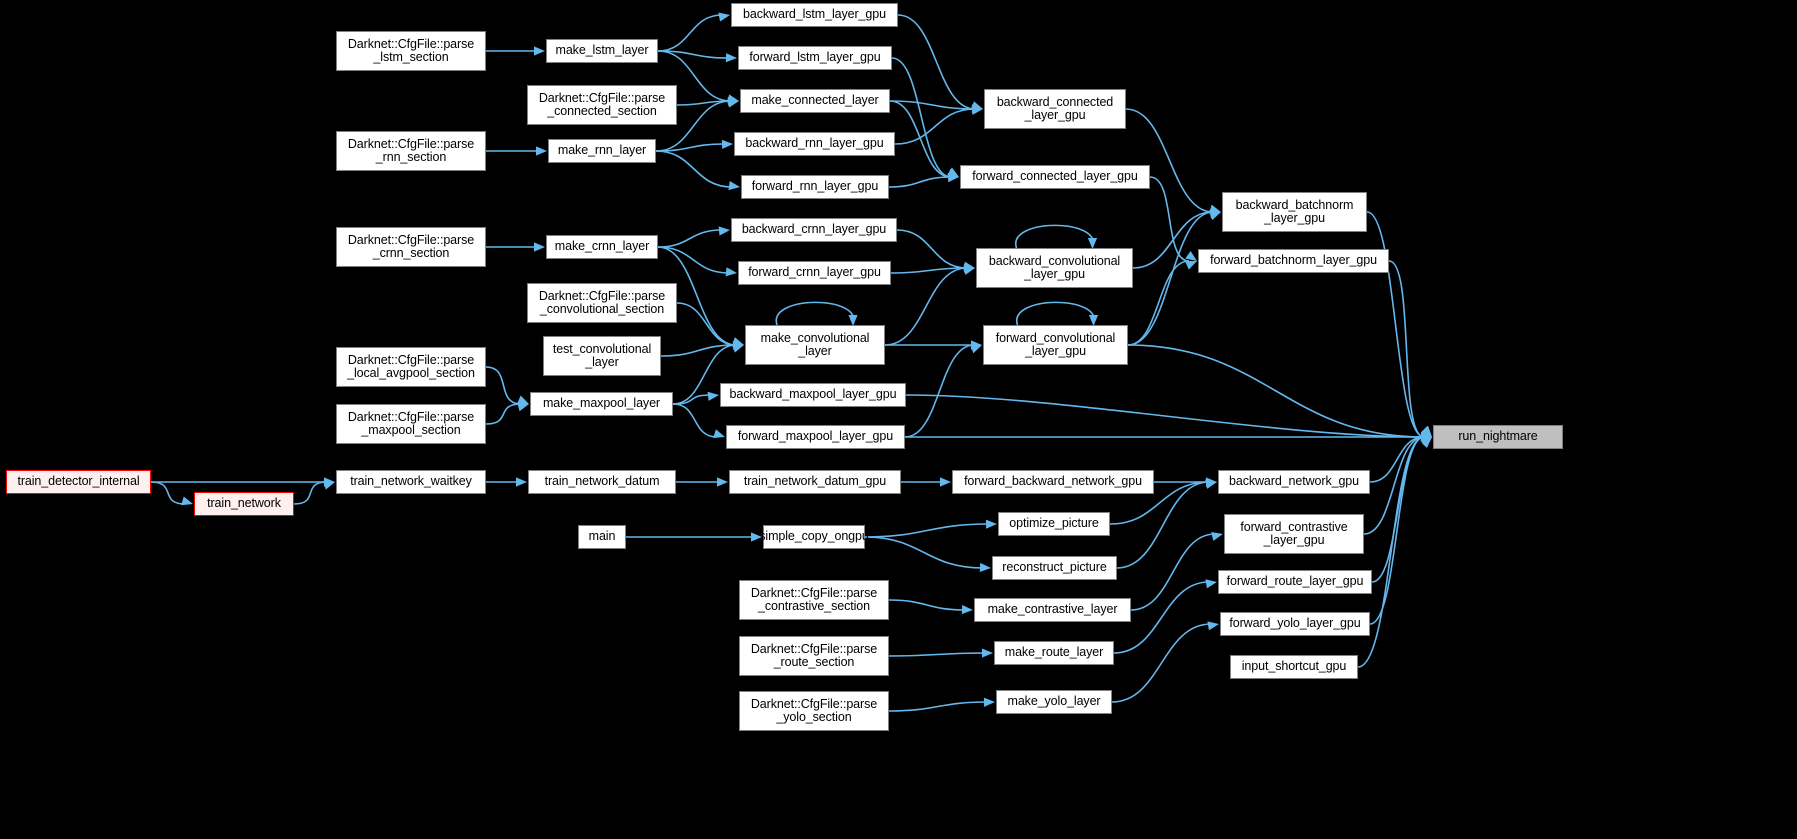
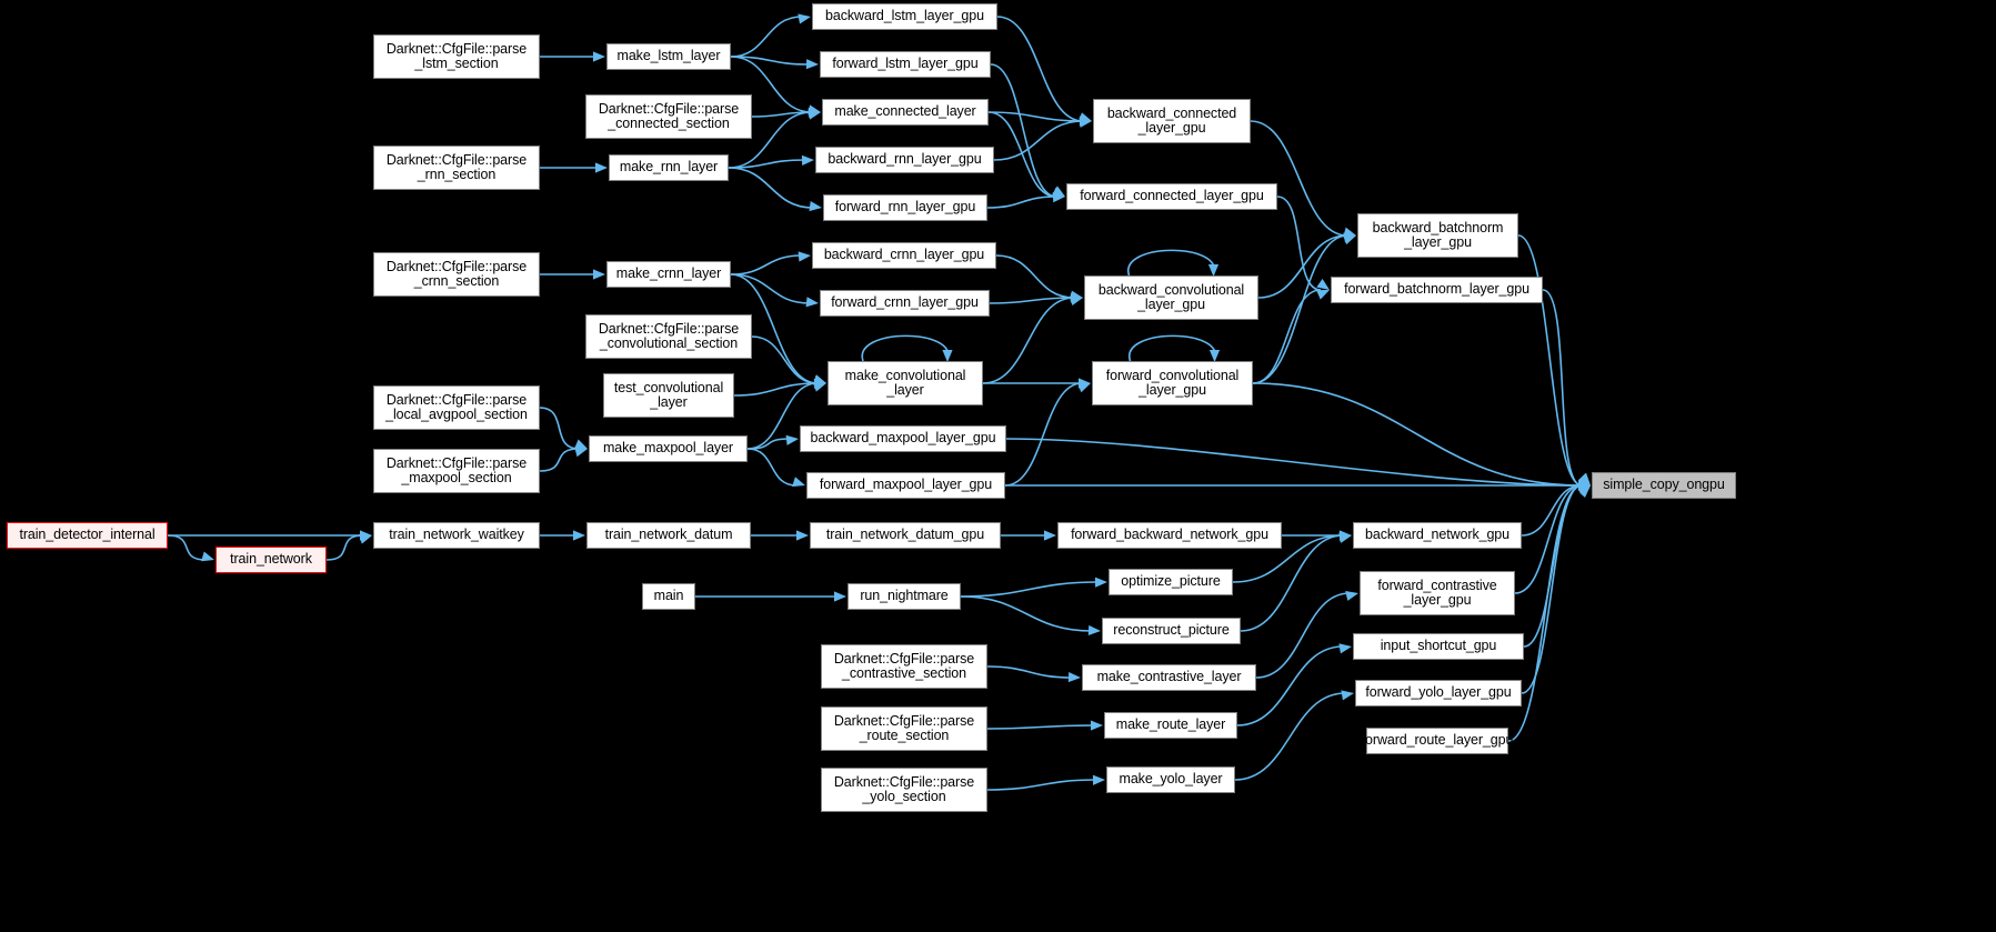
  Darknet::CfgFile::parse
  _lstm_section
  make_lstm_layer
  backward_lstm_layer_gpu
  forward_lstm_layer_gpu
  Darknet::CfgFile::parse
  _connected_section
  make_connected_layer
  backward_connected
  _layer_gpu
  Darknet::CfgFile::parse
  _rnn_section
  make_rnn_layer
  backward_rnn_layer_gpu
  forward_rnn_layer_gpu
  forward_connected_layer_gpu
  backward_batchnorm
  _layer_gpu
  forward_batchnorm_layer_gpu
  Darknet::CfgFile::parse
  _crnn_section
  make_crnn_layer
  backward_crnn_layer_gpu
  forward_crnn_layer_gpu
  backward_convolutional
  _layer_gpu
  Darknet::CfgFile::parse
  _convolutional_section
  make_convolutional
  _layer
  forward_convolutional
  _layer_gpu
  test_convolutional
  _layer
  Darknet::CfgFile::parse
  _local_avgpool_section
  make_maxpool_layer
  backward_maxpool_layer_gpu
  Darknet::CfgFile::parse
  _maxpool_section
  forward_maxpool_layer_gpu
- run_nightmare
+ simple_copy_ongpu
  train_detector_internal
  train_network
  train_network_waitkey
  train_network_datum
  train_network_datum_gpu
  forward_backward_network_gpu
  backward_network_gpu
  main
- simple_copy_ongpu
+ run_nightmare
  optimize_picture
  forward_contrastive
  _layer_gpu
  reconstruct_picture
- forward_route_layer_gpu
+ input_shortcut_gpu
  Darknet::CfgFile::parse
  _contrastive_section
  make_contrastive_layer
  forward_yolo_layer_gpu
  Darknet::CfgFile::parse
  _route_section
  make_route_layer
- input_shortcut_gpu
+ forward_route_layer_gpu
  Darknet::CfgFile::parse
  _yolo_section
  make_yolo_layer
